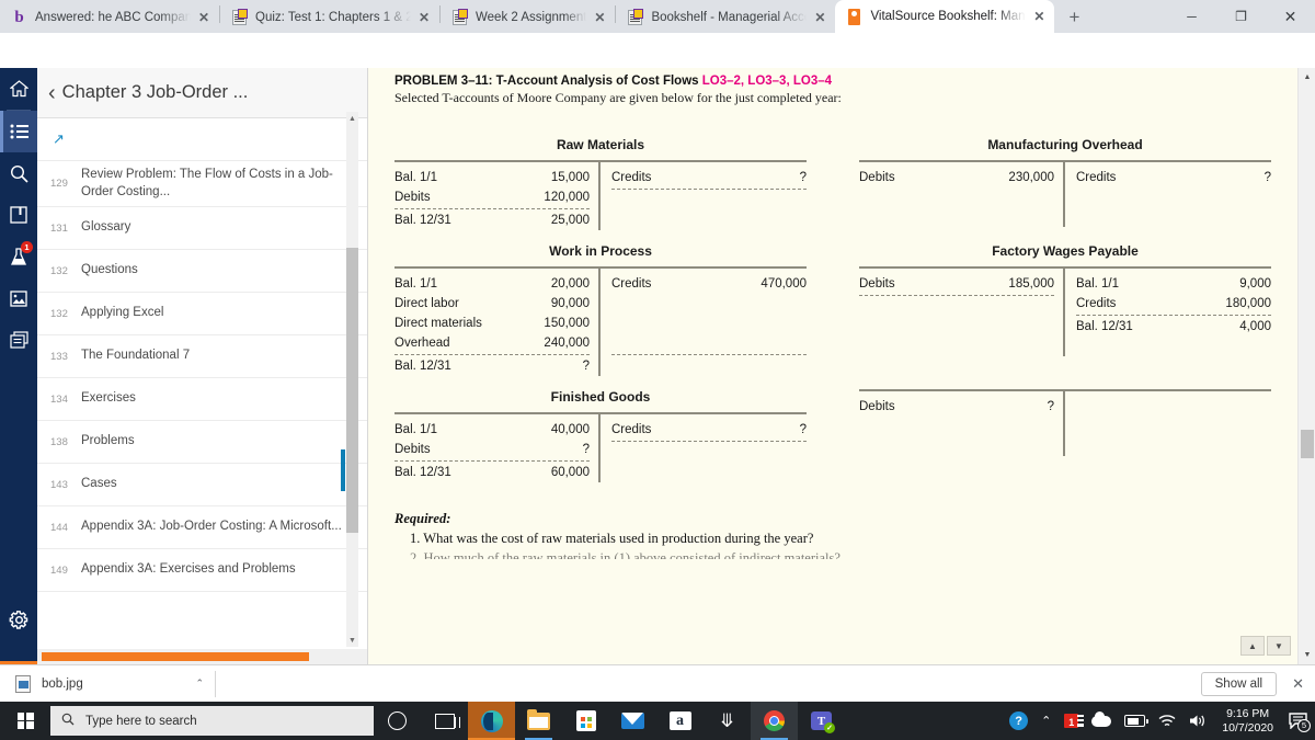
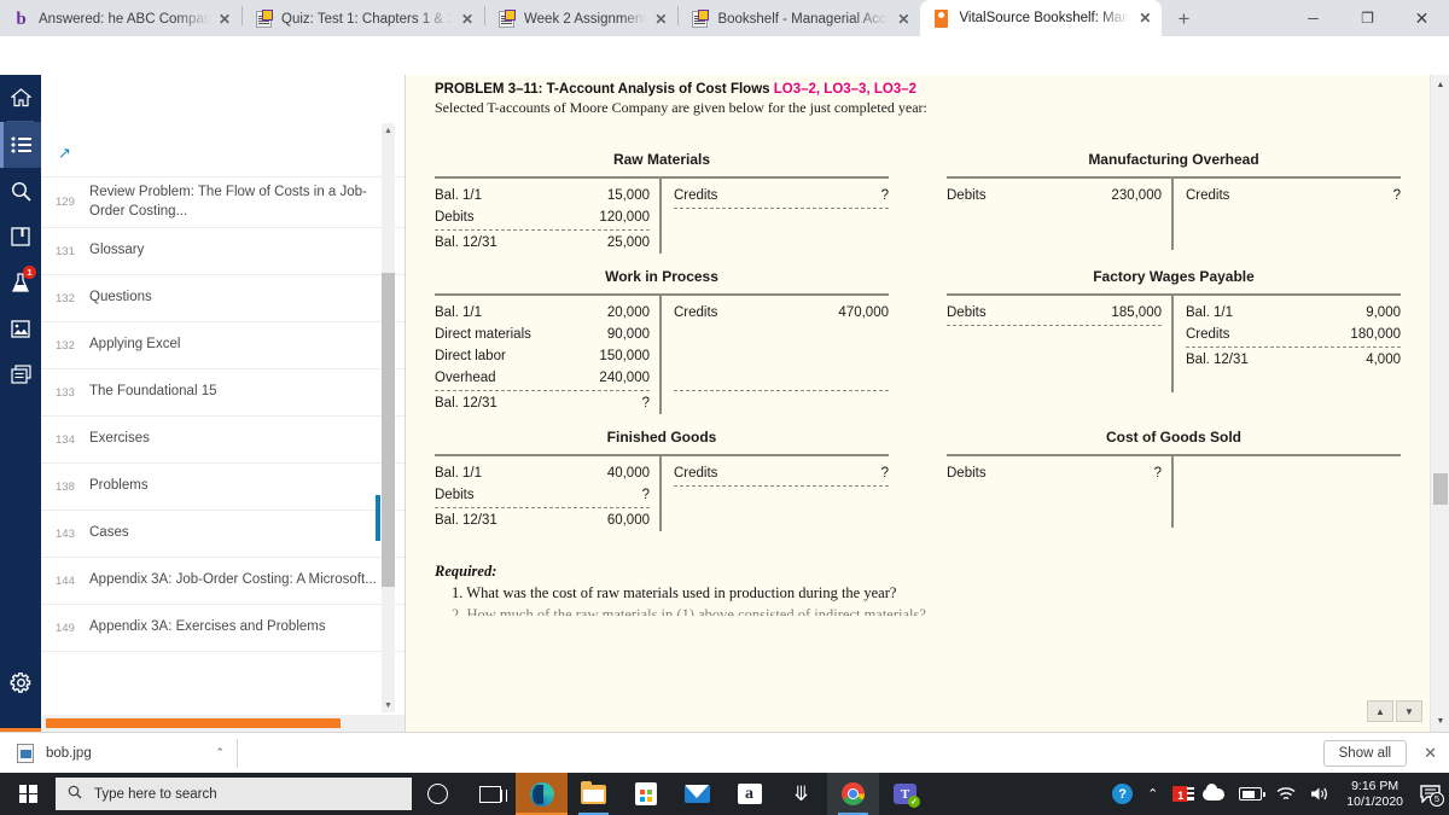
  b
  Answered: he ABC Compan
  ✕
  Quiz: Test 1: Chapters 1 & 2
  ✕
  Week 2 Assignment
  ✕
  Bookshelf - Managerial Acc
  ✕
  VitalSource Bookshelf: Man
  ✕
  +
  ─
  ❐
  ✕
  1
- ‹
- Chapter 3 Job-Order ...
  ↗
  129
  Review Problem: The Flow of Costs in a Job-Order Costing...
  131
  Glossary
  132
  Questions
  132
  Applying Excel
  133
- The Foundational 7
+ The Foundational 15
  134
  Exercises
  138
  Problems
  143
  Cases
  144
  Appendix 3A: Job-Order Costing: A Microsoft...
  149
  Appendix 3A: Exercises and Problems
- PROBLEM 3–11: T-Account Analysis of Cost Flows LO3–2, LO3–3, LO3–4
+ PROBLEM 3–11: T-Account Analysis of Cost Flows LO3–2, LO3–3, LO3–2
  Selected T-accounts of Moore Company are given below for the just completed year:
  Raw Materials
  Bal. 1/1
  15,000
  Debits
  120,000
  Bal. 12/31
  25,000
  Credits
  ?
  Manufacturing Overhead
  Debits
  230,000
  Credits
  ?
  Work in Process
  Bal. 1/1
  20,000
- Direct labor
+ Direct materials
  90,000
- Direct materials
+ Direct labor
  150,000
  Overhead
  240,000
  Bal. 12/31
  ?
  Credits
  470,000
  Factory Wages Payable
  Debits
  185,000
  Bal. 1/1
  9,000
  Credits
  180,000
  Bal. 12/31
  4,000
  Finished Goods
  Bal. 1/1
  40,000
  Debits
  ?
  Bal. 12/31
  60,000
  Credits
  ?
+ Cost of Goods Sold
  Debits
  ?
  Required:
  1. What was the cost of raw materials used in production during the year?
  2. How much of the raw materials in (1) above consisted of indirect materials?
  ▲
  ▼
  bob.jpg
  ⌃
  Show all
  ✕
  Type here to search
  a
  ⤋
  T
  ✓
  ?
  ⌃
  1
  9:16 PM
- 10/7/2020
+ 10/1/2020
  5
